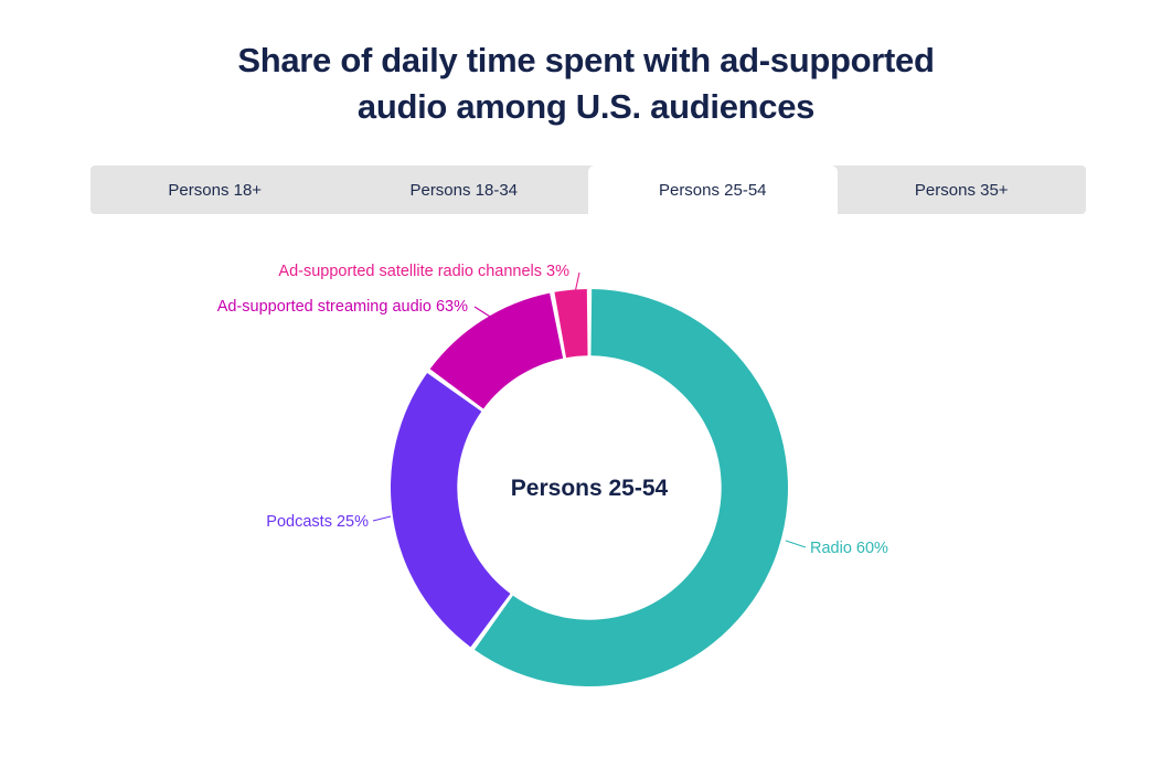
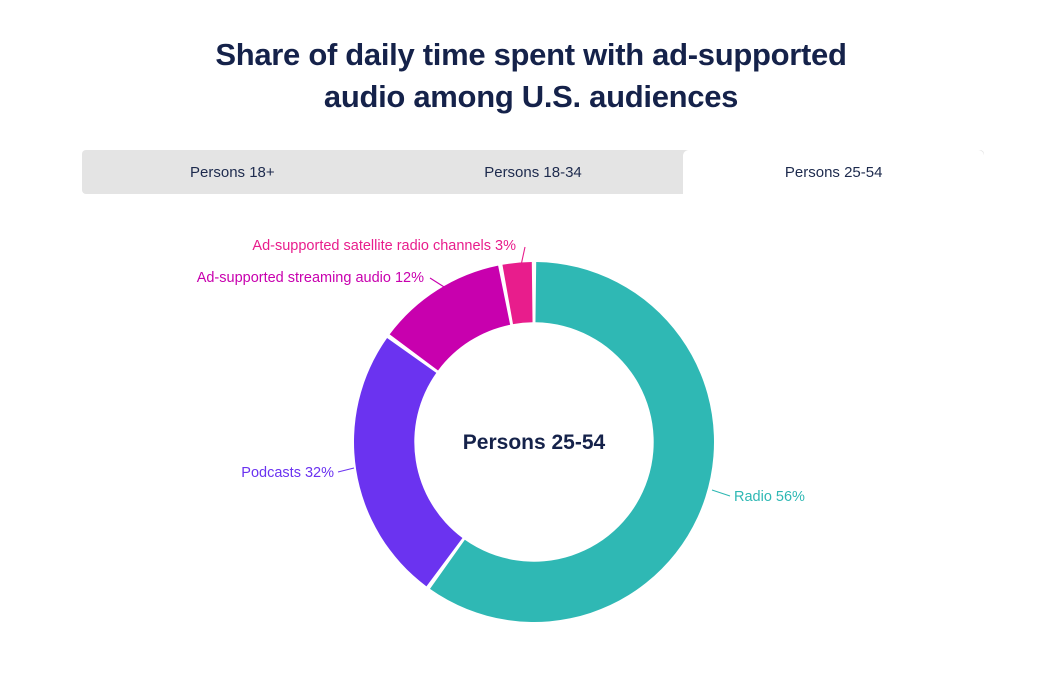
  Share of daily time spent with ad-supported
  audio among U.S. audiences
  Persons 18+
  Persons 18-34
  Persons 25-54
- Persons 35+
  Ad-supported satellite radio channels 3%
- Ad-supported streaming audio 63%
+ Ad-supported streaming audio 12%
- Podcasts 25%
+ Podcasts 32%
- Radio 60%
+ Radio 56%
  Persons 25-54
